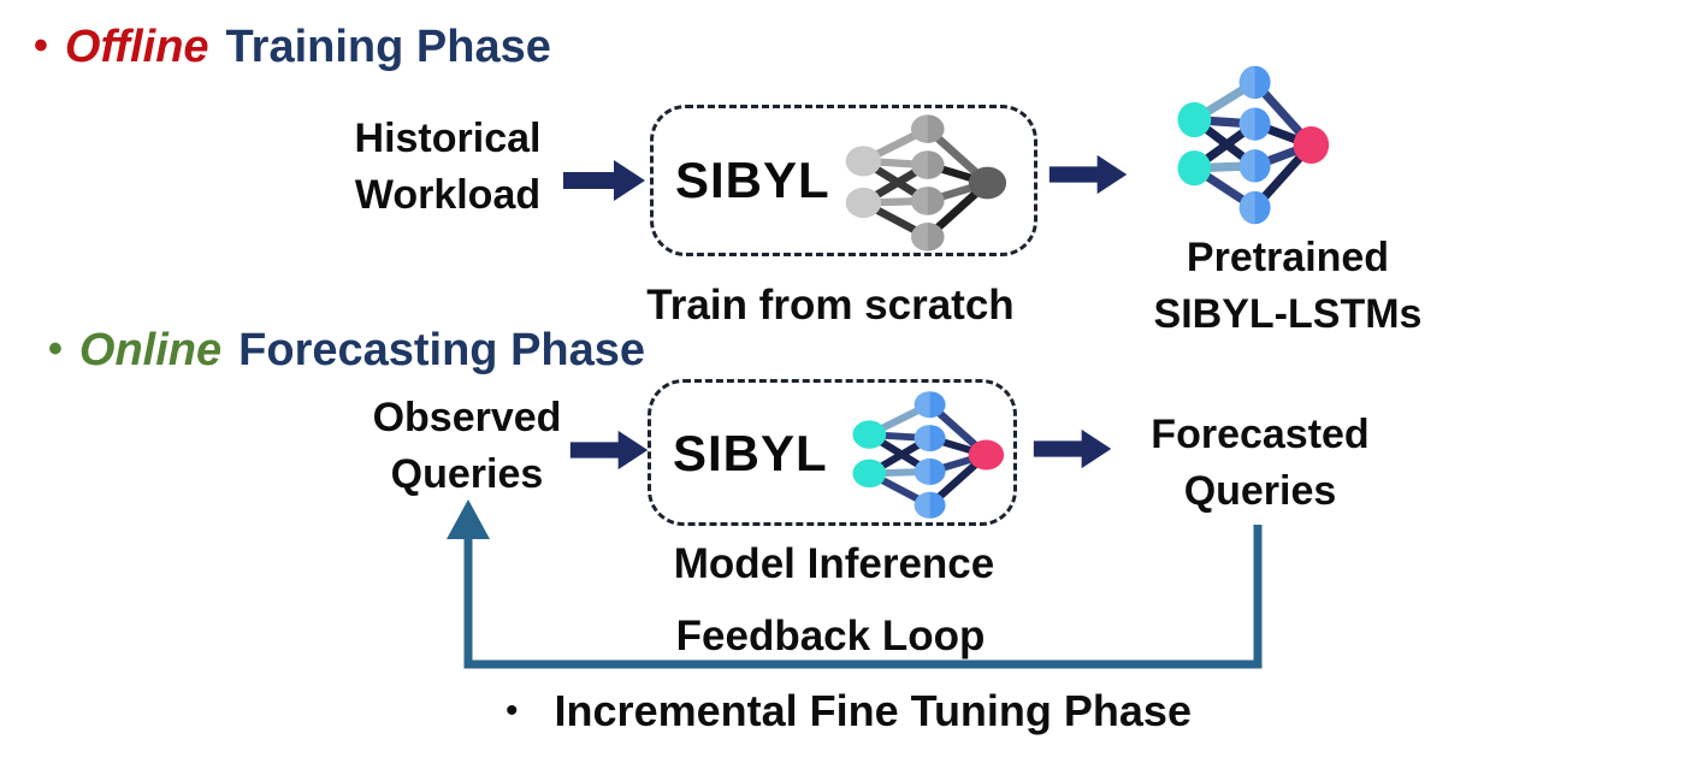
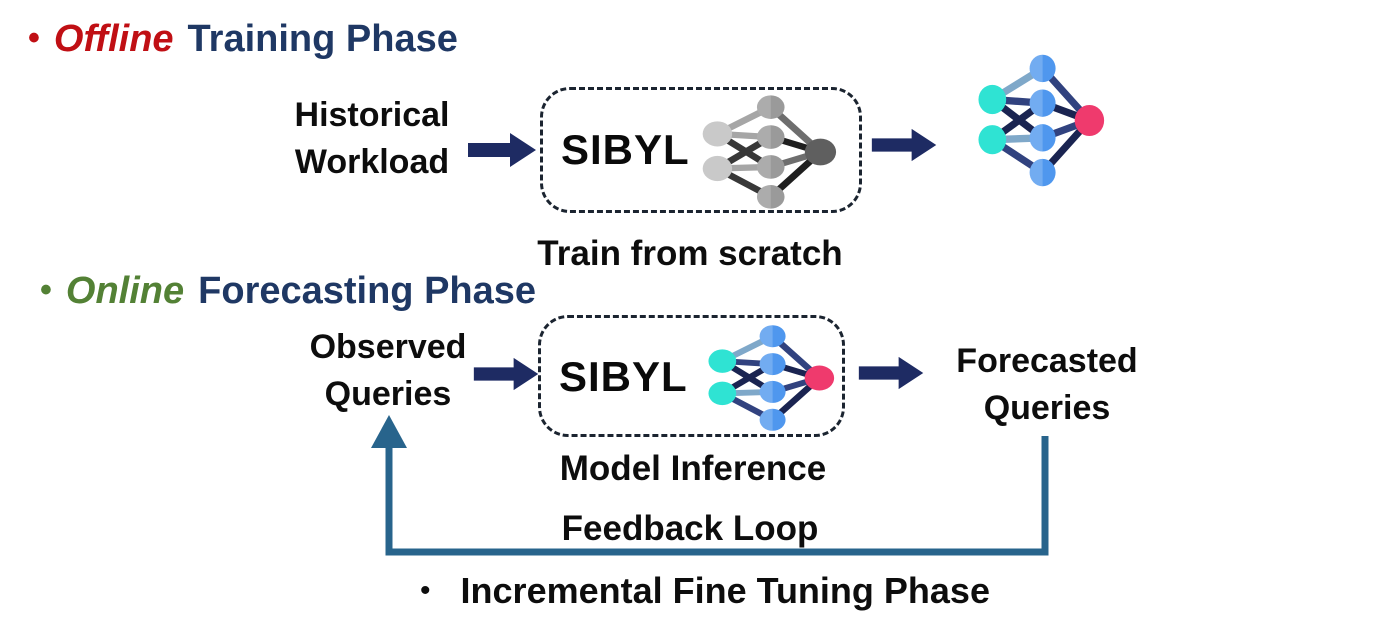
  •
  Offline
  Training Phase
  Historical
  Workload
  SIBYL
  Train from scratch
- Pretrained
- SIBYL-LSTMs
  •
  Online
  Forecasting Phase
  Observed
  Queries
  SIBYL
  Model Inference
  Forecasted
  Queries
  Feedback Loop
  •
  Incremental Fine Tuning Phase
